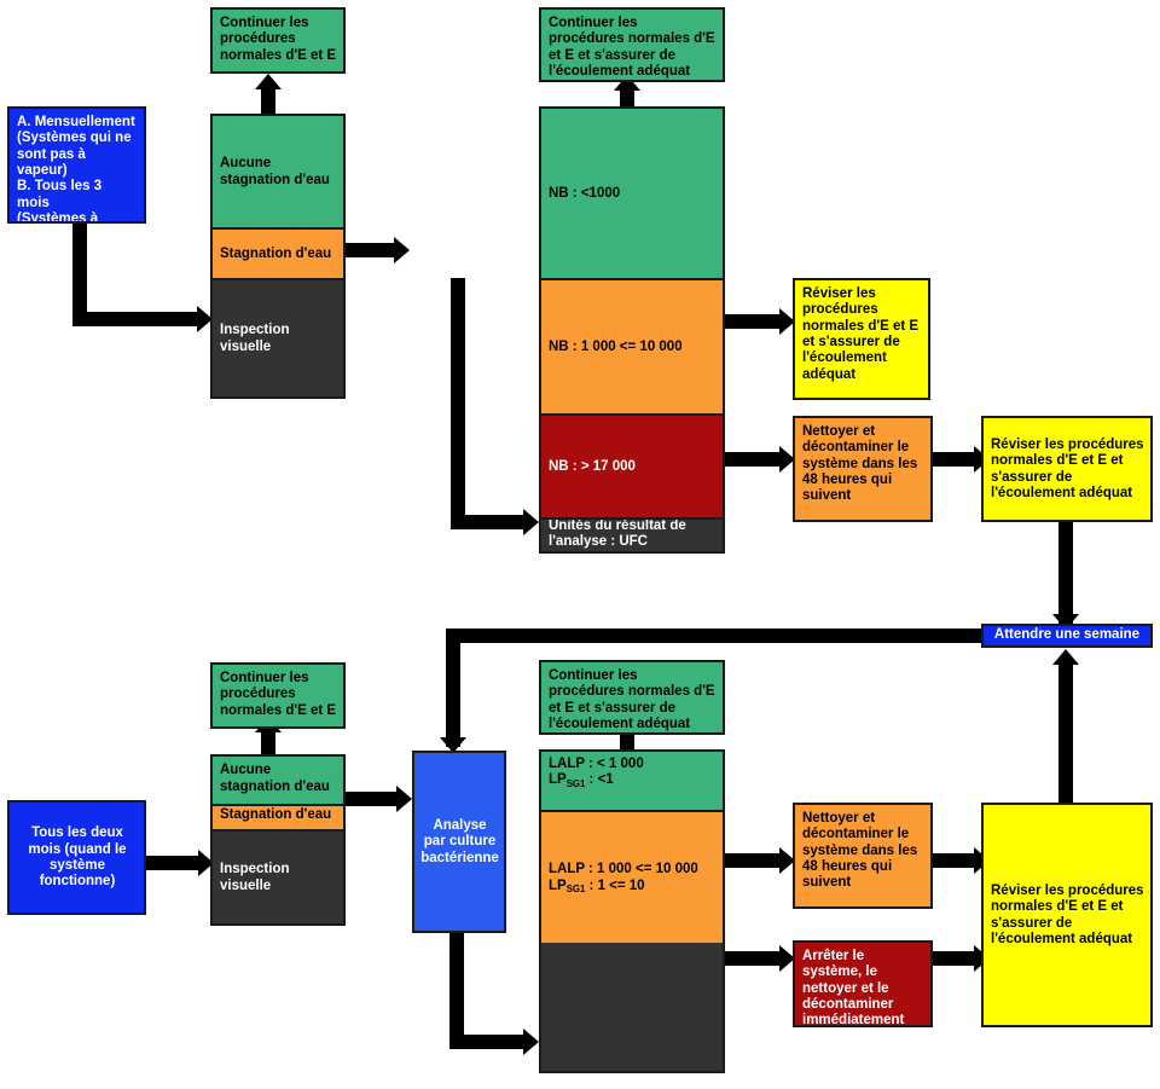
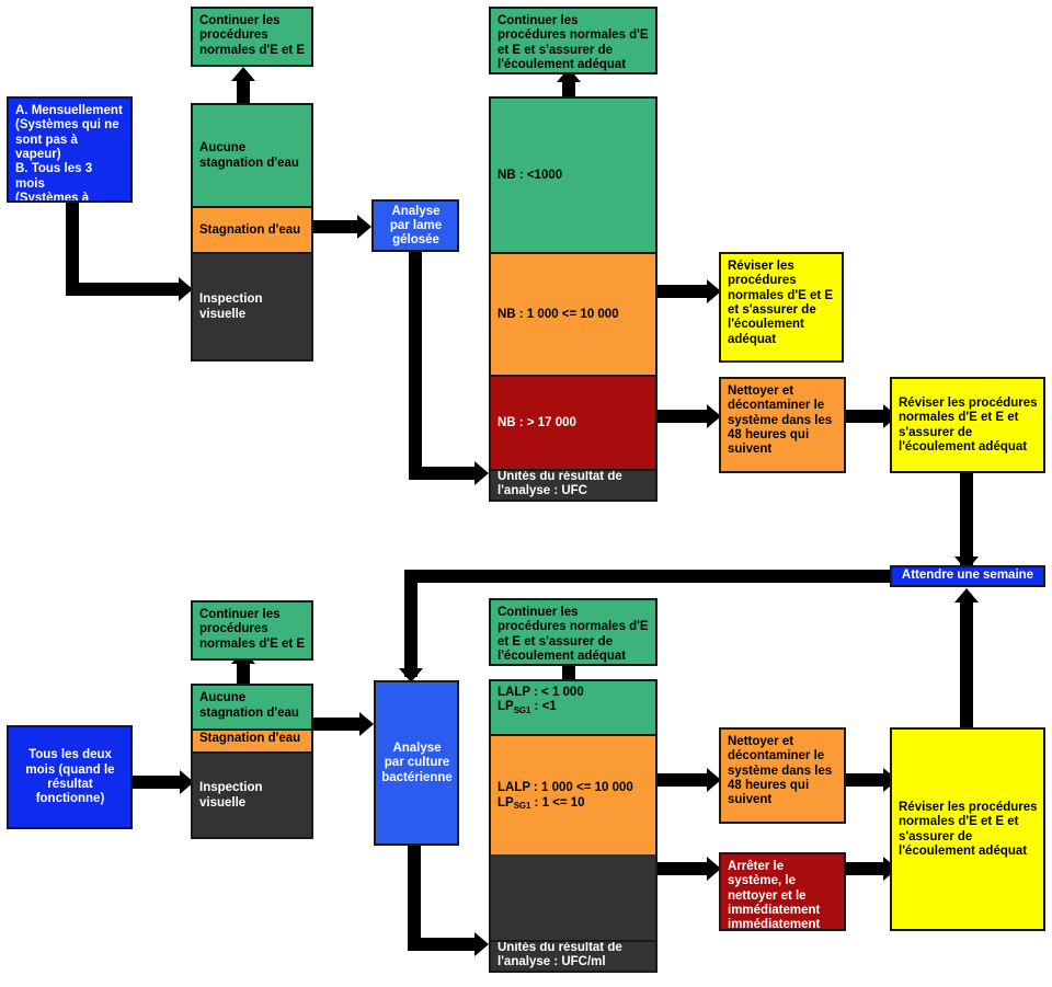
  A. Mensuellement
  (Systèmes qui ne
  sont pas à vapeur)
  B. Tous les 3 mois
  (Systèmes à
  Continuer les procédures normales d'E et E
  Aucune stagnation d'eau
  Stagnation d'eau
  Inspection visuelle
+ Analyse par lame gélosée
  Continuer les procédures normales d'E et E et s'assurer de l'écoulement adéquat
  NB : <1000
  NB : 1 000 <= 10 000
  NB : > 17 000
  Unités du résultat de l'analyse : UFC
  Réviser les procédures normales d'E et E et s'assurer de l'écoulement adéquat
  Nettoyer et décontaminer le système dans les 48 heures qui suivent
  Réviser les procédures normales d'E et E et s'assurer de l'écoulement adéquat
  Attendre une semaine
- Tous les deux mois (quand le système fonctionne)
+ Tous les deux mois (quand le résultat fonctionne)
  Continuer les procédures normales d'E et E
  Aucune stagnation d'eau
  Stagnation d'eau
  Inspection visuelle
  Analyse par culture bactérienne
  Continuer les procédures normales d'E et E et s'assurer de l'écoulement adéquat
  LALP : < 1 000
  LPSG1 : <1
  LALP : 1 000 <= 10 000
  LPSG1 : 1 <= 10
+ Unités du résultat de l'analyse : UFC/ml
  Nettoyer et décontaminer le système dans les 48 heures qui suivent
- Arrêter le système, le nettoyer et le décontaminer immédiatement
+ Arrêter le système, le nettoyer et le immédiatement immédiatement
  Réviser les procédures normales d'E et E et s'assurer de l'écoulement adéquat
